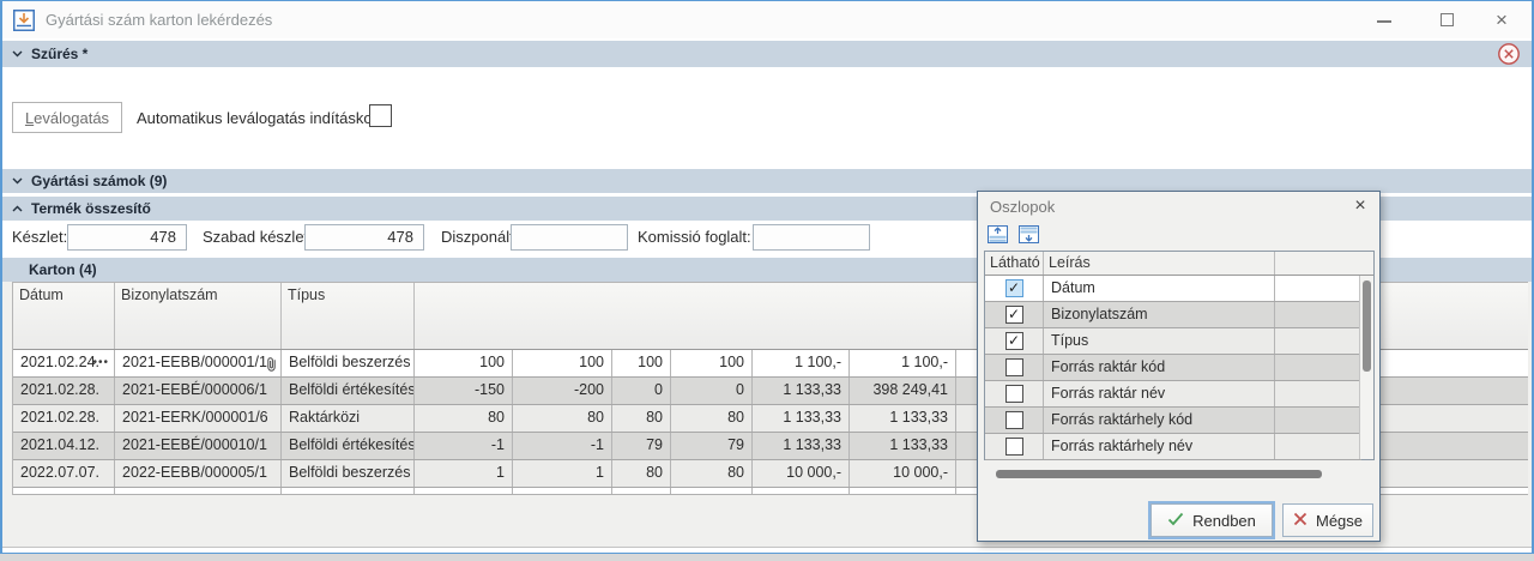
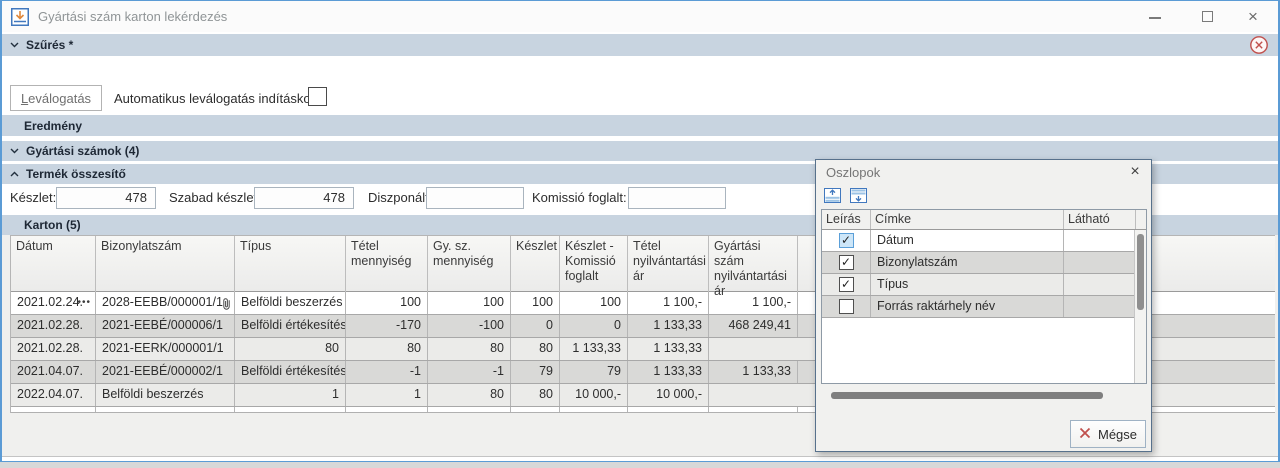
  Gyártási szám karton lekérdezés
  ×
  Szűrés *
  Leválogatás
  Automatikus leválogatás indításko
+ Eredmény
- Gyártási számok (9)
+ Gyártási számok (4)
  Termék összesítő
  Készlet:
  478
  Szabad készle
  478
  Diszponál
  Komissió foglalt:
- Karton (4)
+ Karton (5)
  Dátum
  Bizonylatszám
  Típus
+ Tétel mennyiség
+ Gy. sz. mennyiség
+ Készlet
+ Készlet - Komissió foglalt
+ Tétel nyilvántartási ár
+ Gyártási szám nyilvántartási ár
  2021.02.24.
  •••
- 2021-EEBB/000001/1
+ 2028-EEBB/000001/1
  Belföldi beszerzés
  100
  100
  100
  100
  1 100,-
  1 100,-
  2021.02.28.
  2021-EEBÉ/000006/1
  Belföldi értékesítés
- -150
+ -170
- -200
+ -100
  0
  0
  1 133,33
- 398 249,41
+ 468 249,41
  2021.02.28.
- 2021-EERK/000001/6
+ 2021-EERK/000001/1
- Raktárközi
  80
  80
  80
  80
  1 133,33
  1 133,33
- 2021.04.12.
+ 2021.04.07.
- 2021-EEBÉ/000010/1
+ 2021-EEBÉ/000002/1
  Belföldi értékesítés
  -1
  -1
  79
  79
  1 133,33
  1 133,33
- 2022.07.07.
+ 2022.04.07.
- 2022-EEBB/000005/1
  Belföldi beszerzés
  1
  1
  80
  80
  10 000,-
  10 000,-
  Oszlopok
  ×
- Látható
+ Leírás
+ Címke
- Leírás
+ Látható
  ✓
  Dátum
  ✓
  Bizonylatszám
  ✓
  Típus
- Forrás raktár kód
- Forrás raktár név
- Forrás raktárhely kód
  Forrás raktárhely név
- Rendben
  Mégse
